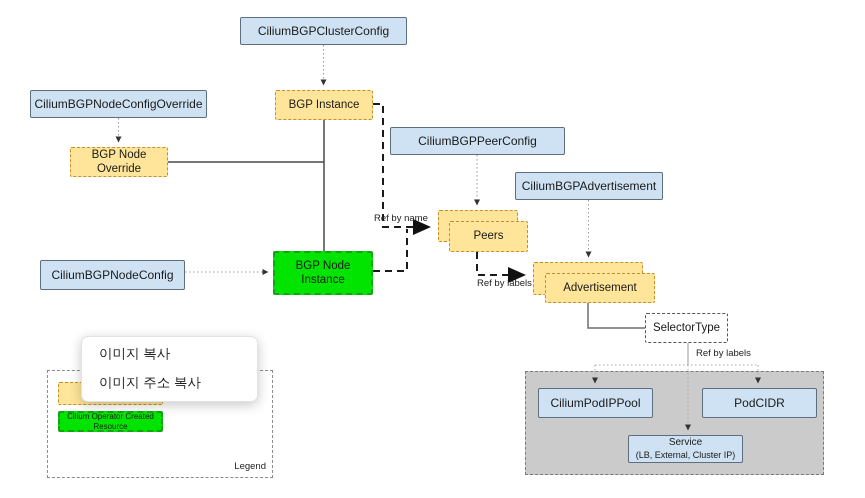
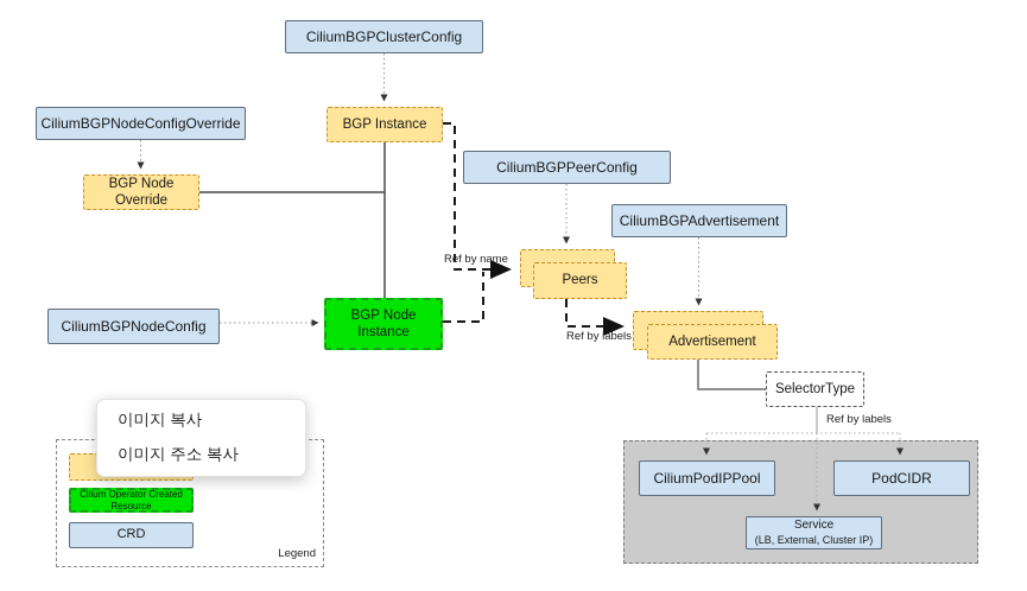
  CiliumBGPClusterConfig
  CiliumBGPNodeConfigOverride
  CiliumBGPPeerConfig
  CiliumBGPAdvertisement
  CiliumBGPNodeConfig
  BGP Instance
  BGP Node Override
  Peers
  Advertisement
  BGP Node Instance
  SelectorType
  CiliumPodIPPool
  PodCIDR
  Service
  (LB, External, Cluster IP)
  Ref by name
  Ref by labels
  Ref by labels
  Legend
  Cilium Operator Created Resource
+ CRD
  이미지 복사
  이미지 주소 복사
